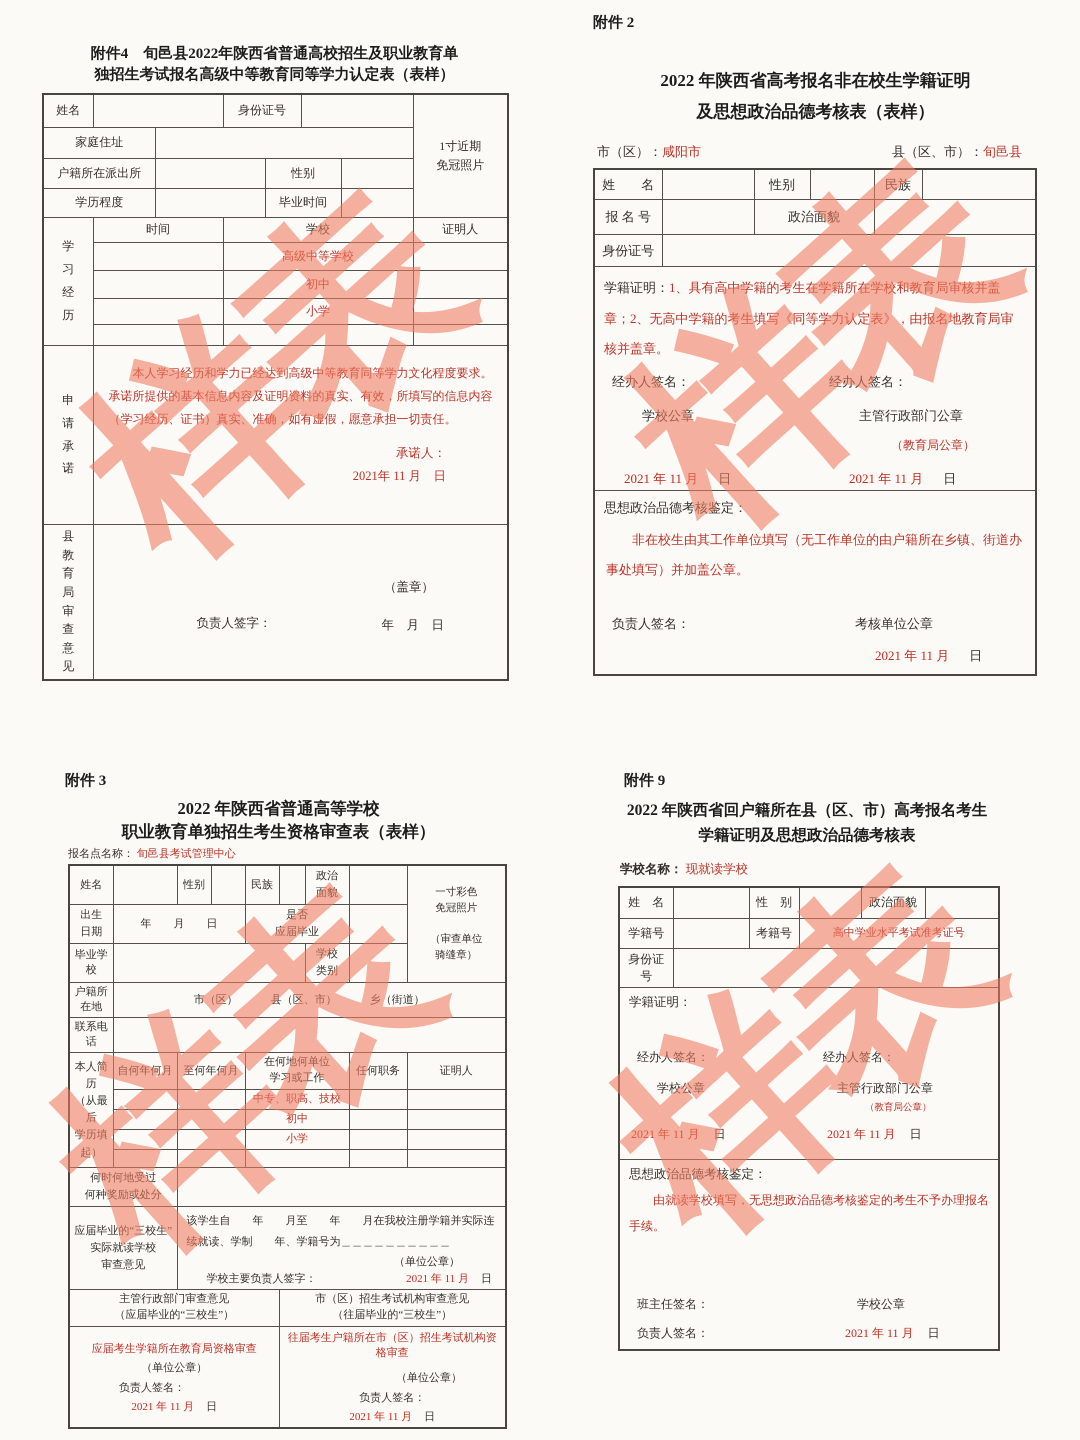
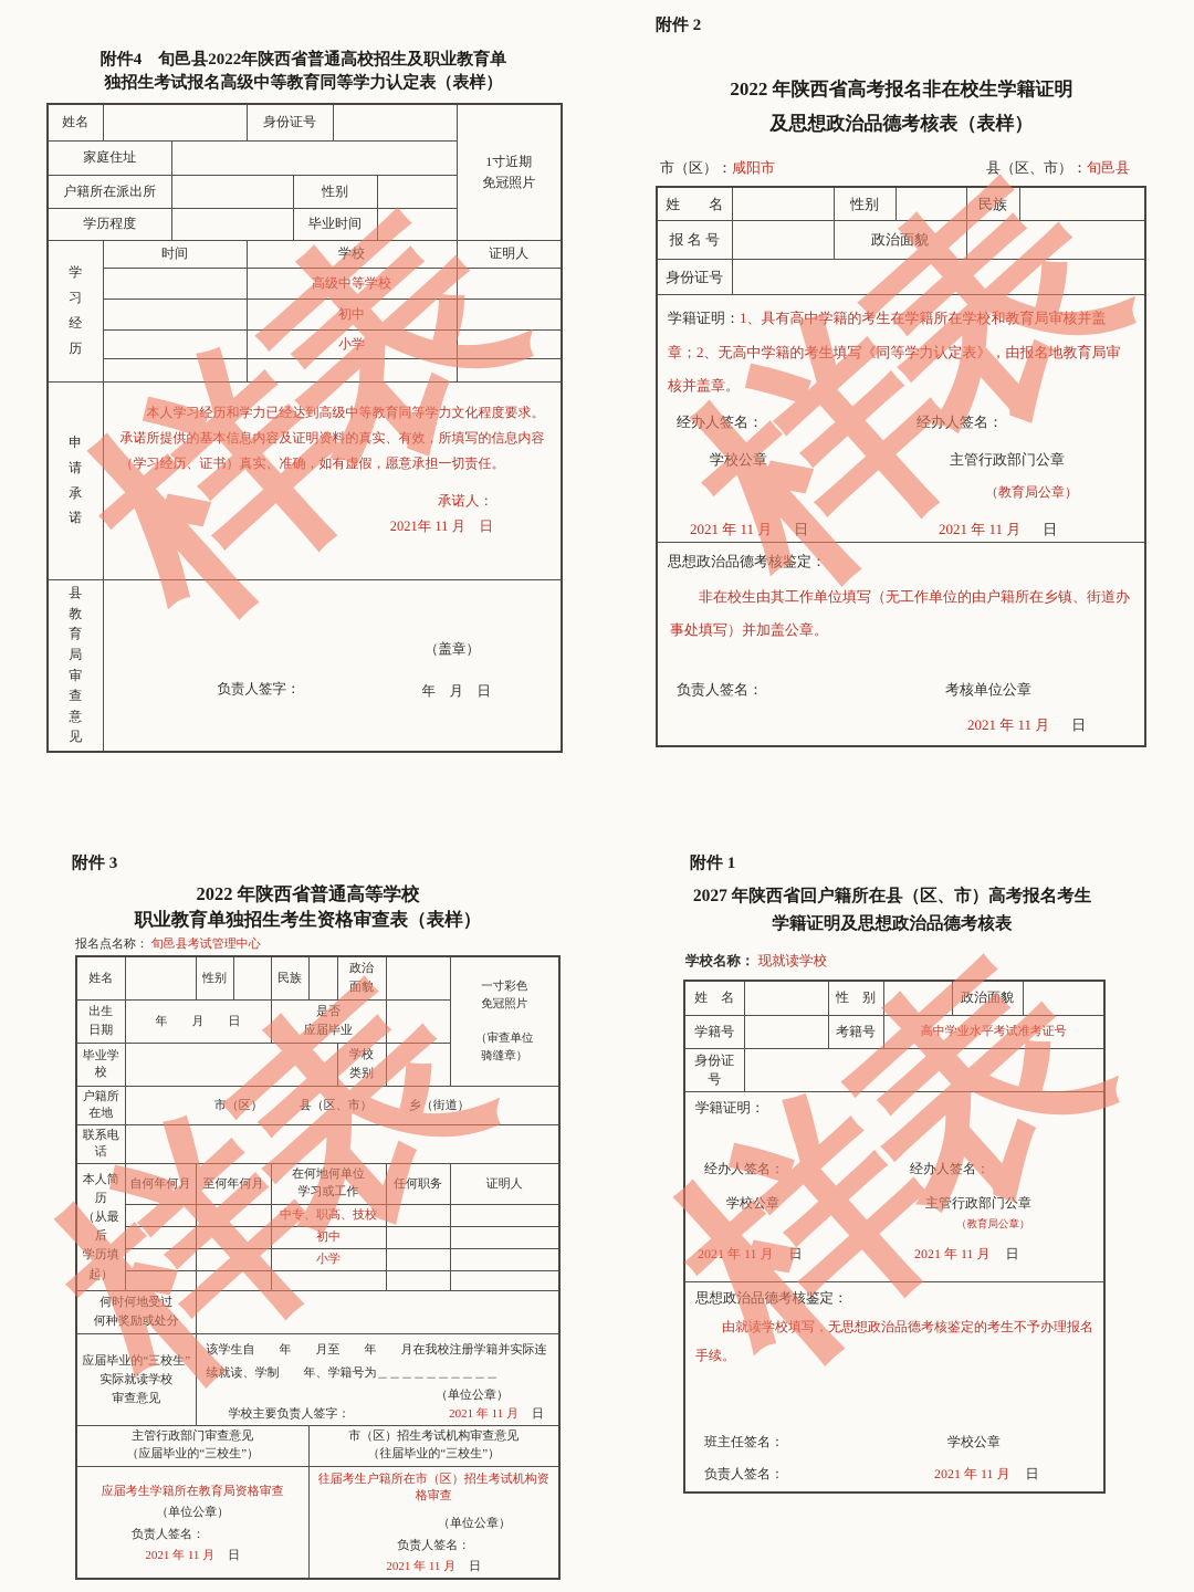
  附件4 旬邑县2022年陕西省普通高校招生及职业教育单
  独招生考试报名高级中等教育同等学力认定表（表样）
  姓名		身份证号		1寸近期 免冠照片
  家庭住址
  户籍所在派出所		性别
  学历程度		毕业时间
  学习经历	时间	学校	证明人
  	高级中等学校
  	初中
  	小学
  申请承诺	本人学习经历和学力已经达到高级中等教育同等学力文化程度要求。承诺所提供的基本信息内容及证明资料的真实、有效，所填写的信息内容（学习经历、证书）真实、准确，如有虚假，愿意承担一切责任。 承诺人： 2021年 11 月 日
  县教育局审查意见	负责人签字： （盖章） 年 月 日
  附件 2
  2022 年陕西省高考报名非在校生学籍证明
  及思想政治品德考核表（表样）
  市（区）：
  咸阳市
  县（区、市）：
  旬邑县
  姓 名		性别		民族
  报 名 号		政治面貌
  身份证号
  学籍证明：1、具有高中学籍的考生在学籍所在学校和教育局审核并盖章；2、无高中学籍的考生填写《同等学力认定表》，由报名地教育局审核并盖章。 经办人签名： 经办人签名： 学校公章 主管行政部门公章 （教育局公章） 2021 年 11 月 日 2021 年 11 月 日
  思想政治品德考核鉴定： 非在校生由其工作单位填写（无工作单位的由户籍所在乡镇、街道办事处填写）并加盖公章。 负责人签名： 考核单位公章 2021 年 11 月 日
  附件 3
  2022 年陕西省普通高等学校
  职业教育单独招生考生资格审查表（表样）
  报名点名称： 旬邑县考试管理中心
  姓名		性别		民族		政治 面貌		一寸彩色 免冠照片 （审查单位 骑缝章）
  出生 日期	年 月 日	是否 应届毕业
  毕业学校		学校 类别
  户籍所在地	市（区） 县（区、市） 乡（街道）
  联系电话
  本人简历 （从最后 学历填起）	自何年何月	至何年何月	在何地何单位 学习或工作	任何职务	证明人
  		中专、职高、技校
  		初中
  		小学
  何时何地受过 何种奖励或处分
  应届毕业的“三校生” 实际就读学校 审查意见	该学生自 年 月至 年 月在我校注册学籍并实际连续就读、学制 年、学籍号为＿＿＿＿＿＿＿＿＿＿ （单位公章） 学校主要负责人签字： 2021 年 11 月 日
  主管行政部门审查意见 （应届毕业的“三校生”）	市（区）招生考试机构审查意见 （往届毕业的“三校生”）
  应届考生学籍所在教育局资格审查 （单位公章） 负责人签名： 2021 年 11 月 日	往届考生户籍所在市（区）招生考试机构资格审查 （单位公章） 负责人签名： 2021 年 11 月 日
- 附件 9
+ 附件 1
- 2022 年陕西省回户籍所在县（区、市）高考报名考生
+ 2027 年陕西省回户籍所在县（区、市）高考报名考生
  学籍证明及思想政治品德考核表
  学校名称： 现就读学校
  姓 名		性 别		政治面貌
  学籍号		考籍号	高中学业水平考试准考证号
  身份证号
  学籍证明： 经办人签名： 经办人签名： 学校公章 主管行政部门公章 （教育局公章） 2021 年 11 月 日 2021 年 11 月 日
  思想政治品德考核鉴定： 由就读学校填写，无思想政治品德考核鉴定的考生不予办理报名手续。 班主任签名： 学校公章 负责人签名： 2021 年 11 月 日
